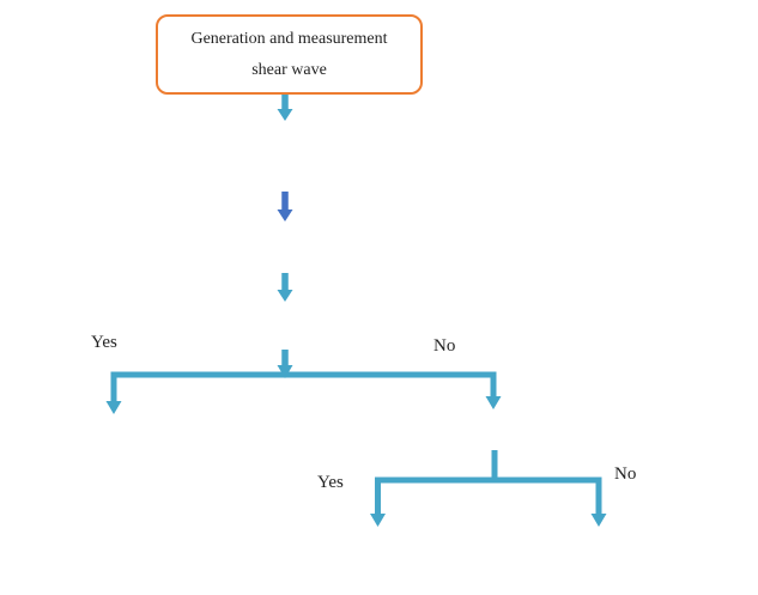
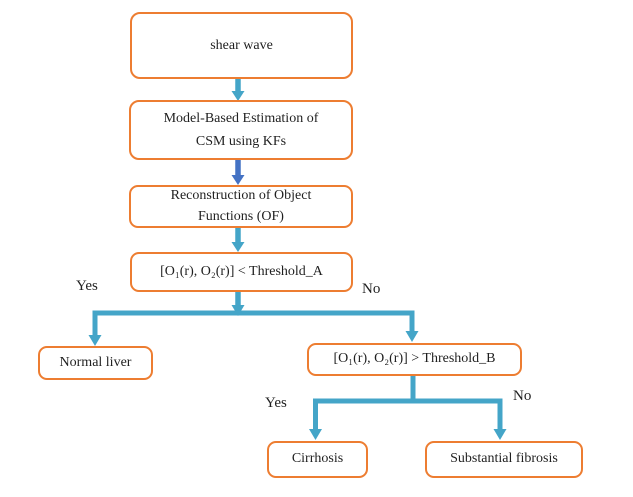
- Generation and measurement
  shear wave
+ Model-Based Estimation of
+ CSM using KFs
+ Reconstruction of Object
+ Functions (OF)
+ [O₁(r), O₂(r)] < Threshold_A
+ Normal liver
+ [O₁(r), O₂(r)] > Threshold_B
+ Cirrhosis
+ Substantial fibrosis
  Yes
  No
  Yes
  No
